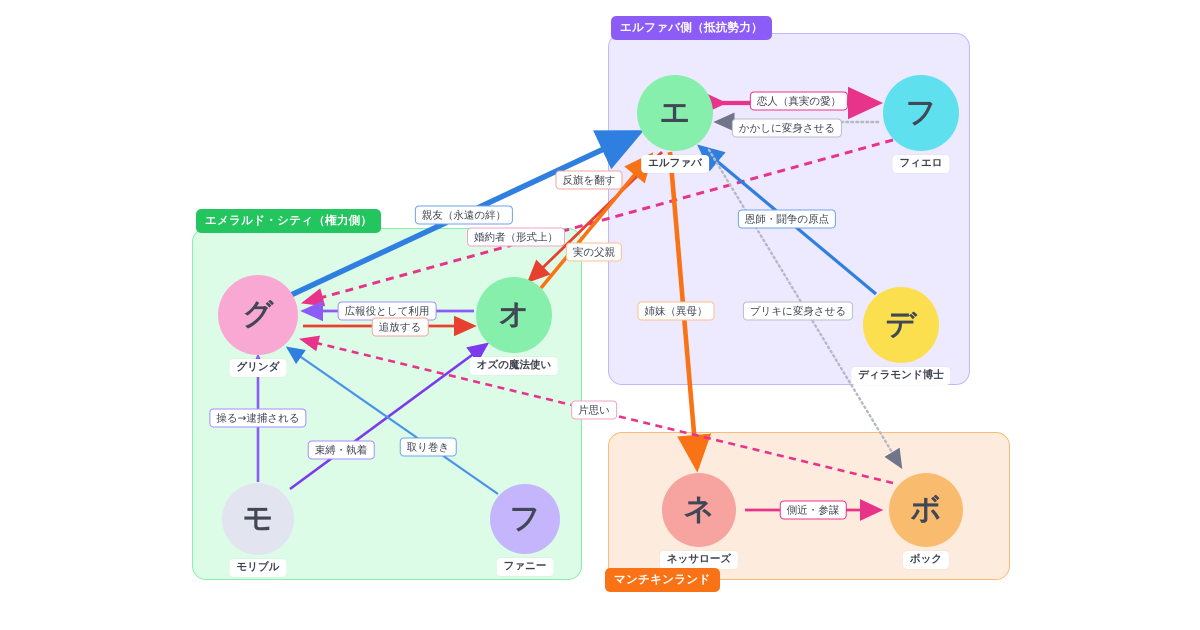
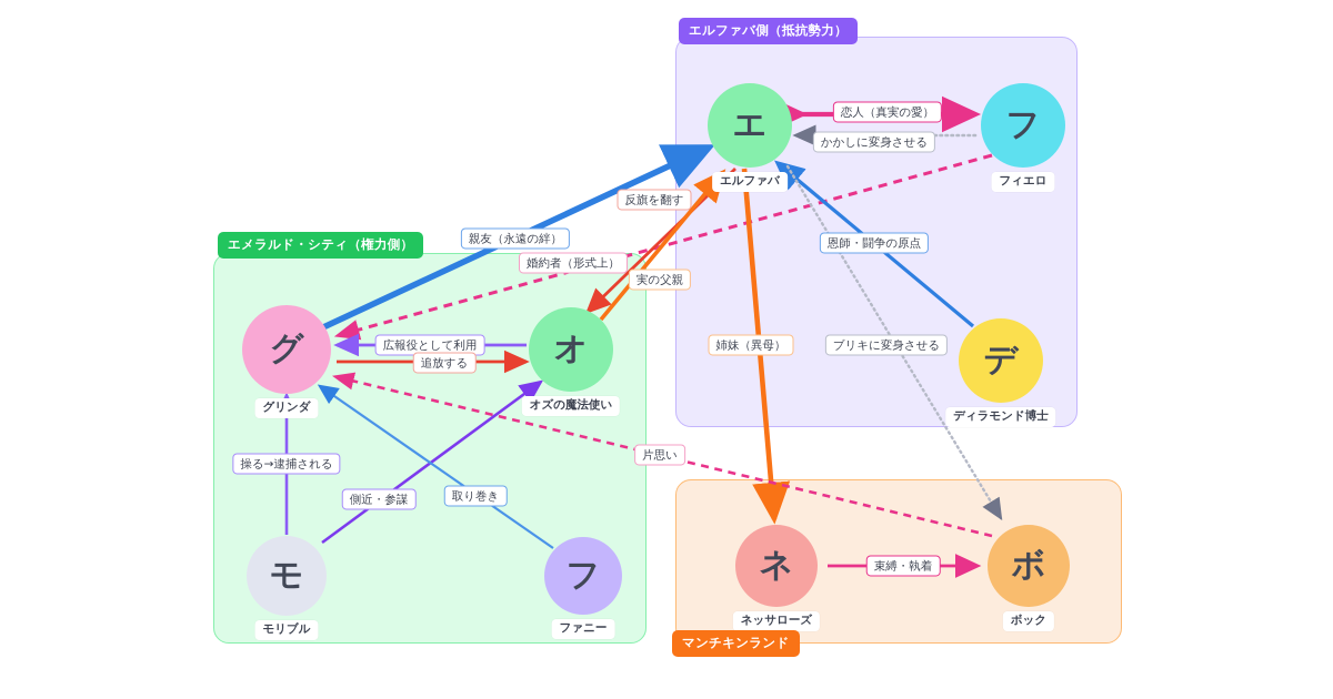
  エメラルド・シティ（権力側）
  エルファバ側（抵抗勢力）
  マンチキンランド
  グ
  グリンダ
  オ
  オズの魔法使い
  モ
  モリブル
  フ
  ファニー
  エ
  エルファバ
  フ
  フィエロ
  デ
  ディラモンド博士
  ネ
  ネッサローズ
  ボ
  ボック
  恋人（真実の愛）
  かかしに変身させる
  親友（永遠の絆）
  婚約者（形式上）
  反旗を翻す
  実の父親
  恩師・闘争の原点
  姉妹（異母）
  ブリキに変身させる
  広報役として利用
  追放する
  片思い
  操る→逮捕される
- 束縛・執着
+ 側近・参謀
  取り巻き
- 側近・参謀
+ 束縛・執着
